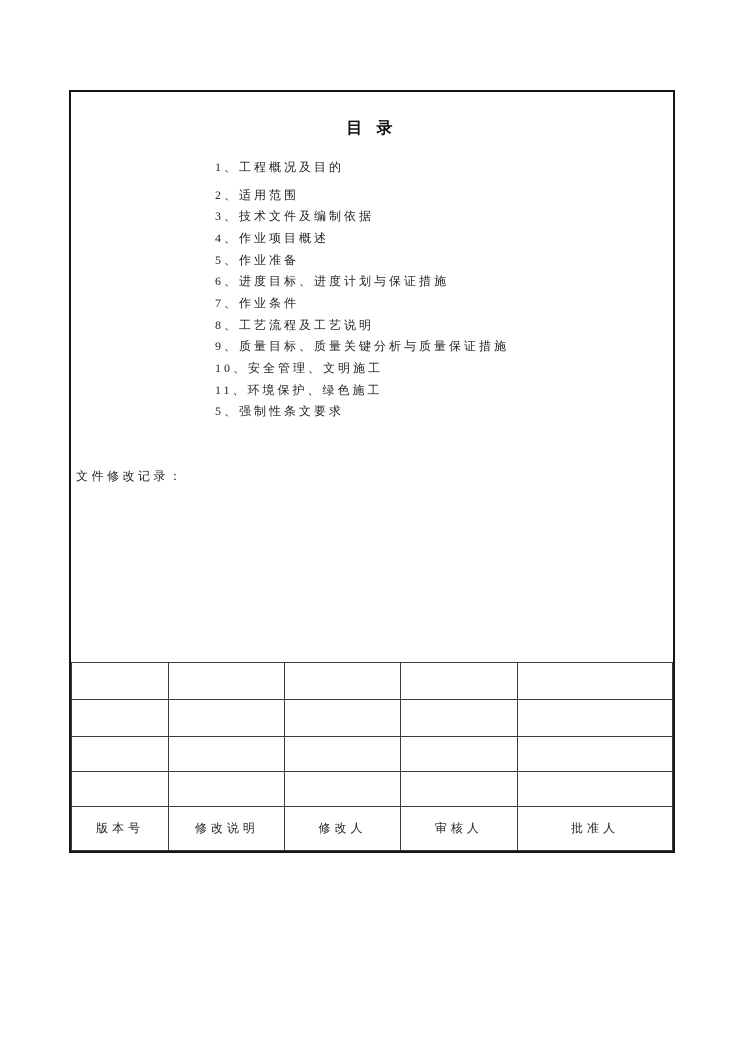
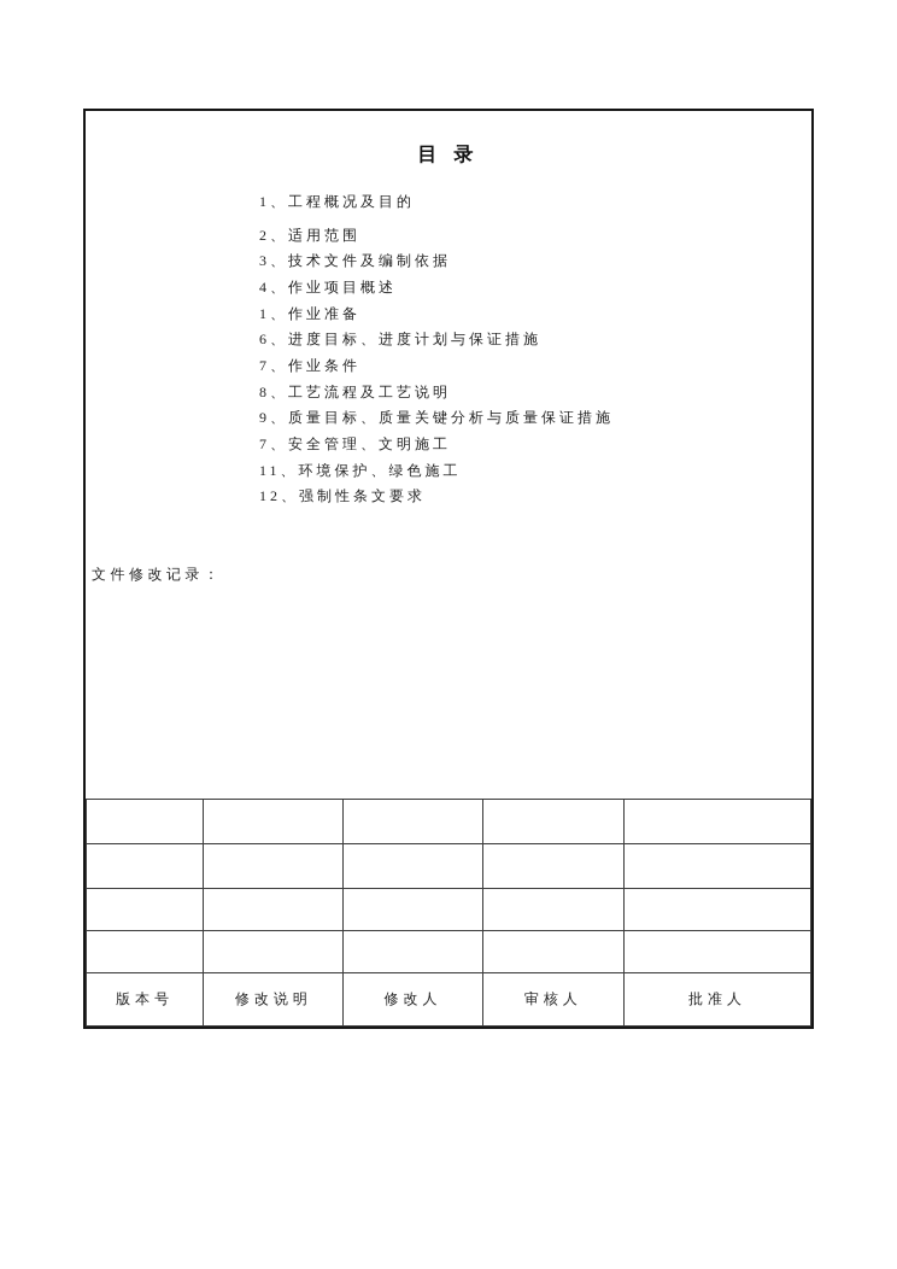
  目 录
  1、工程概况及目的
  2、适用范围
  3、技术文件及编制依据
  4、作业项目概述
- 5、作业准备
+ 1、作业准备
  6、进度目标、进度计划与保证措施
  7、作业条件
  8、工艺流程及工艺说明
  9、质量目标、质量关键分析与质量保证措施
- 10、安全管理、文明施工
+ 7、安全管理、文明施工
  11、环境保护、绿色施工
- 5、强制性条文要求
+ 12、强制性条文要求
  文件修改记录：
  版本号	修改说明	修改人	审核人	批准人
